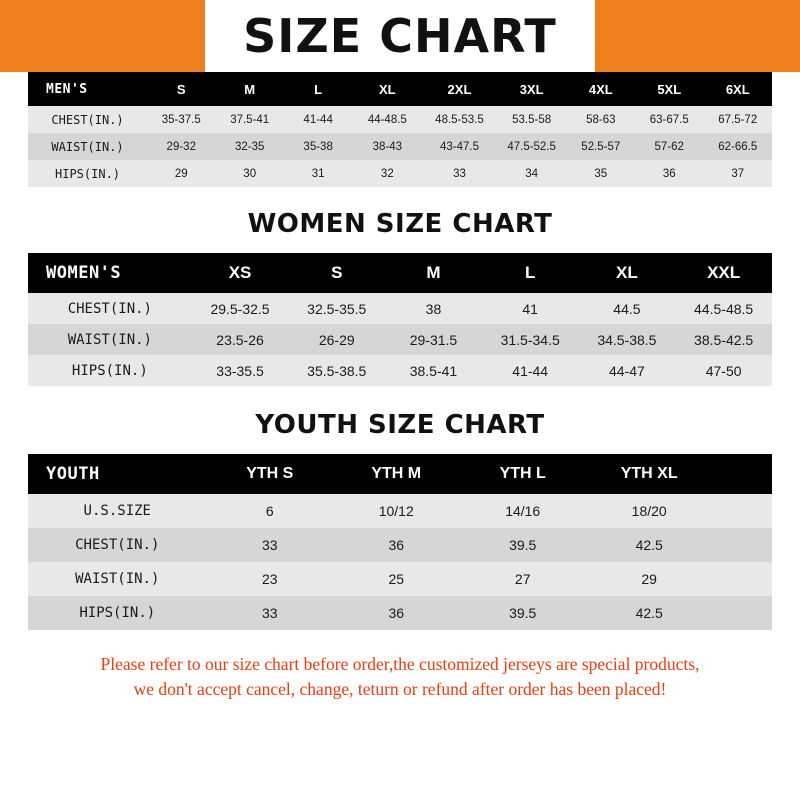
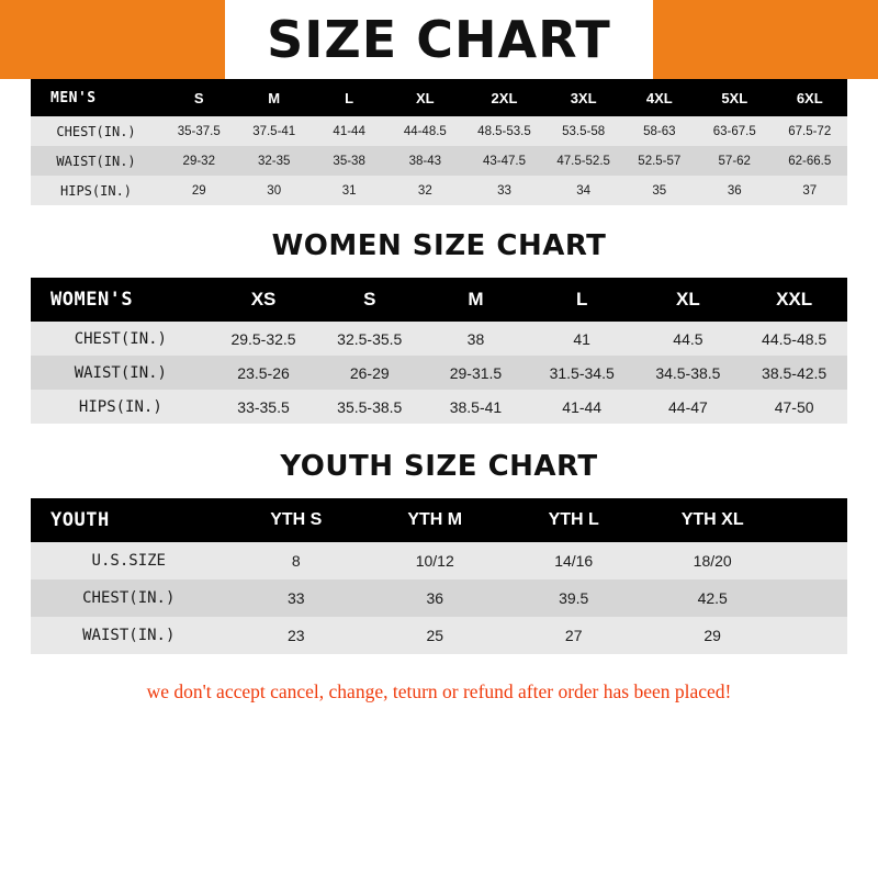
  SIZE CHART
  MEN'S	S	M	L	XL	2XL	3XL	4XL	5XL	6XL
  CHEST(IN.)	35-37.5	37.5-41	41-44	44-48.5	48.5-53.5	53.5-58	58-63	63-67.5	67.5-72
  WAIST(IN.)	29-32	32-35	35-38	38-43	43-47.5	47.5-52.5	52.5-57	57-62	62-66.5
  HIPS(IN.)	29	30	31	32	33	34	35	36	37
  WOMEN SIZE CHART
  WOMEN'S	XS	S	M	L	XL	XXL
  CHEST(IN.)	29.5-32.5	32.5-35.5	38	41	44.5	44.5-48.5
  WAIST(IN.)	23.5-26	26-29	29-31.5	31.5-34.5	34.5-38.5	38.5-42.5
  HIPS(IN.)	33-35.5	35.5-38.5	38.5-41	41-44	44-47	47-50
  YOUTH SIZE CHART
  YOUTH	YTH S	YTH M	YTH L	YTH XL
- U.S.SIZE	6	10/12	14/16	18/20
+ U.S.SIZE	8	10/12	14/16	18/20
  CHEST(IN.)	33	36	39.5	42.5
  WAIST(IN.)	23	25	27	29
- HIPS(IN.)	33	36	39.5	42.5
- Please refer to our size chart before order,the customized jerseys are special products,
  we don't accept cancel, change, teturn or refund after order has been placed!
